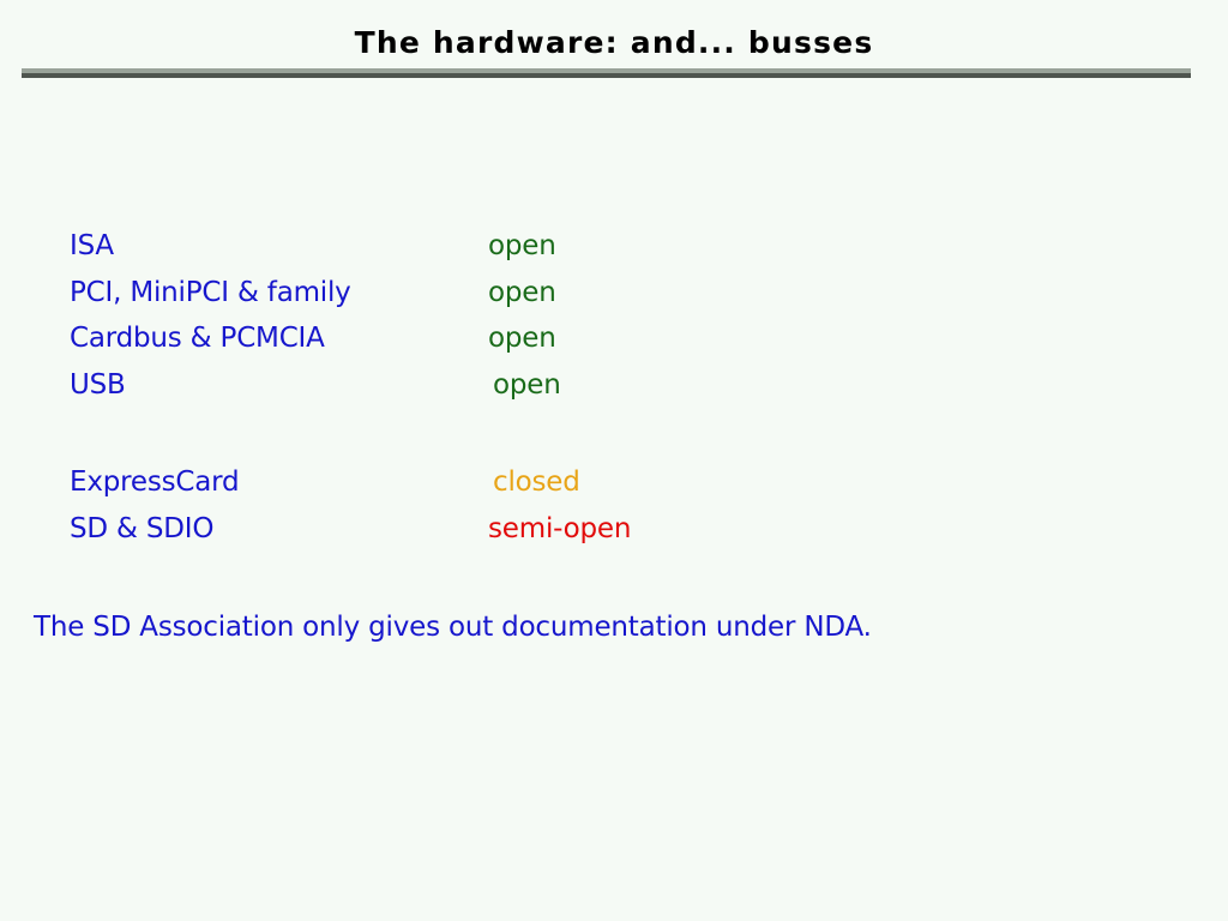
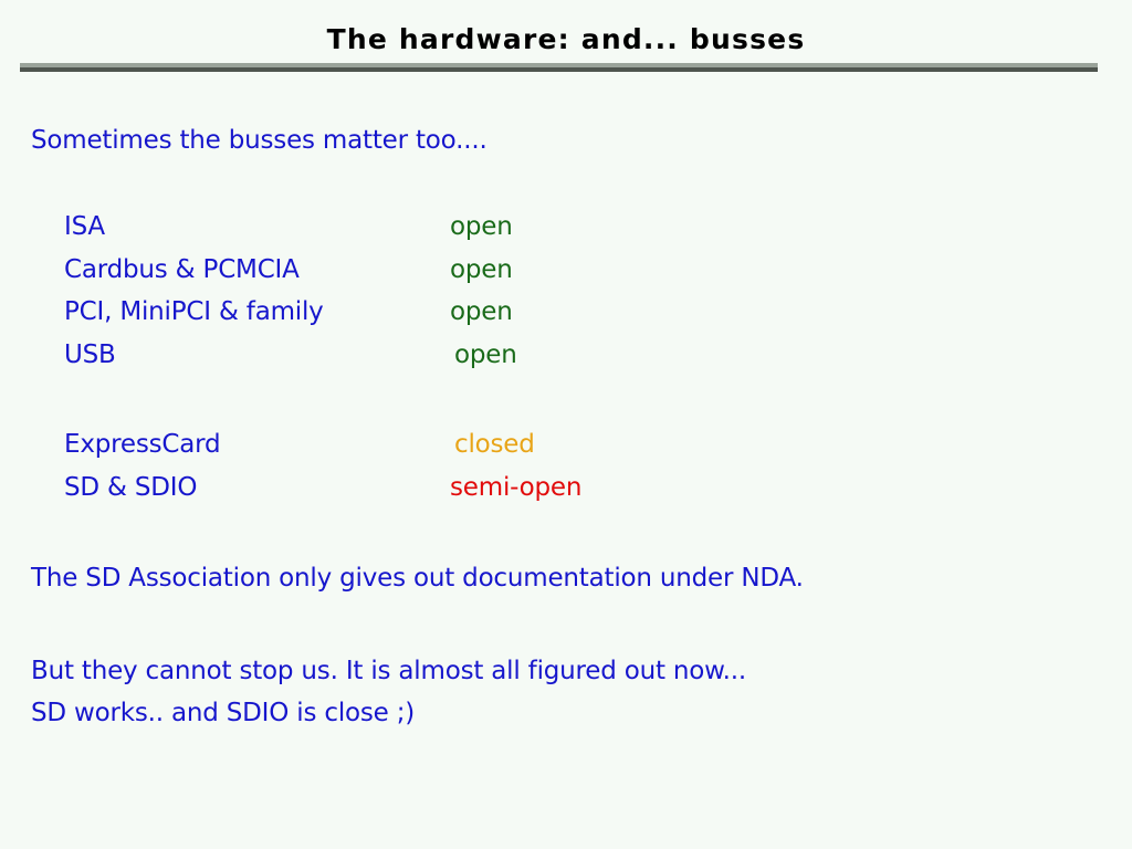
  The hardware: and... busses
+ Sometimes the busses matter too....
  ISA
  open
- PCI, MiniPCI & family
+ Cardbus & PCMCIA
  open
- Cardbus & PCMCIA
+ PCI, MiniPCI & family
  open
  USB
  open
  ExpressCard
  closed
  SD & SDIO
  semi-open
  The SD Association only gives out documentation under NDA.
+ But they cannot stop us. It is almost all figured out now...
+ SD works.. and SDIO is close ;)
